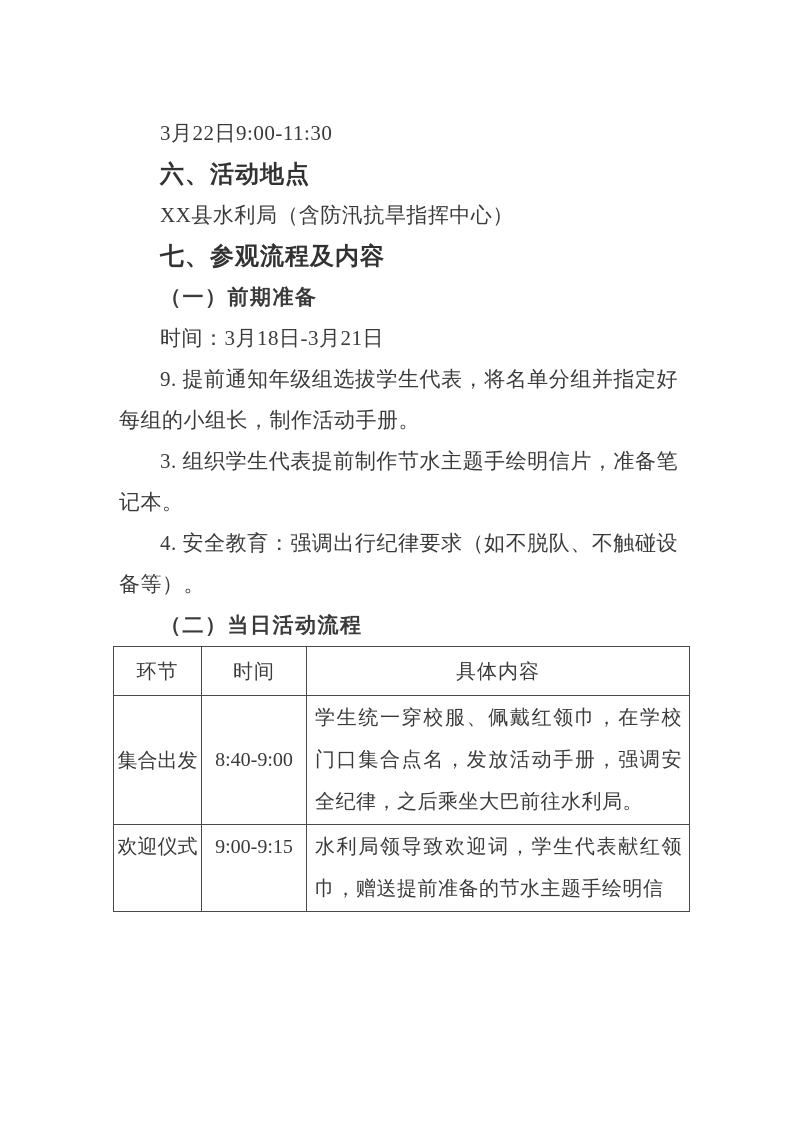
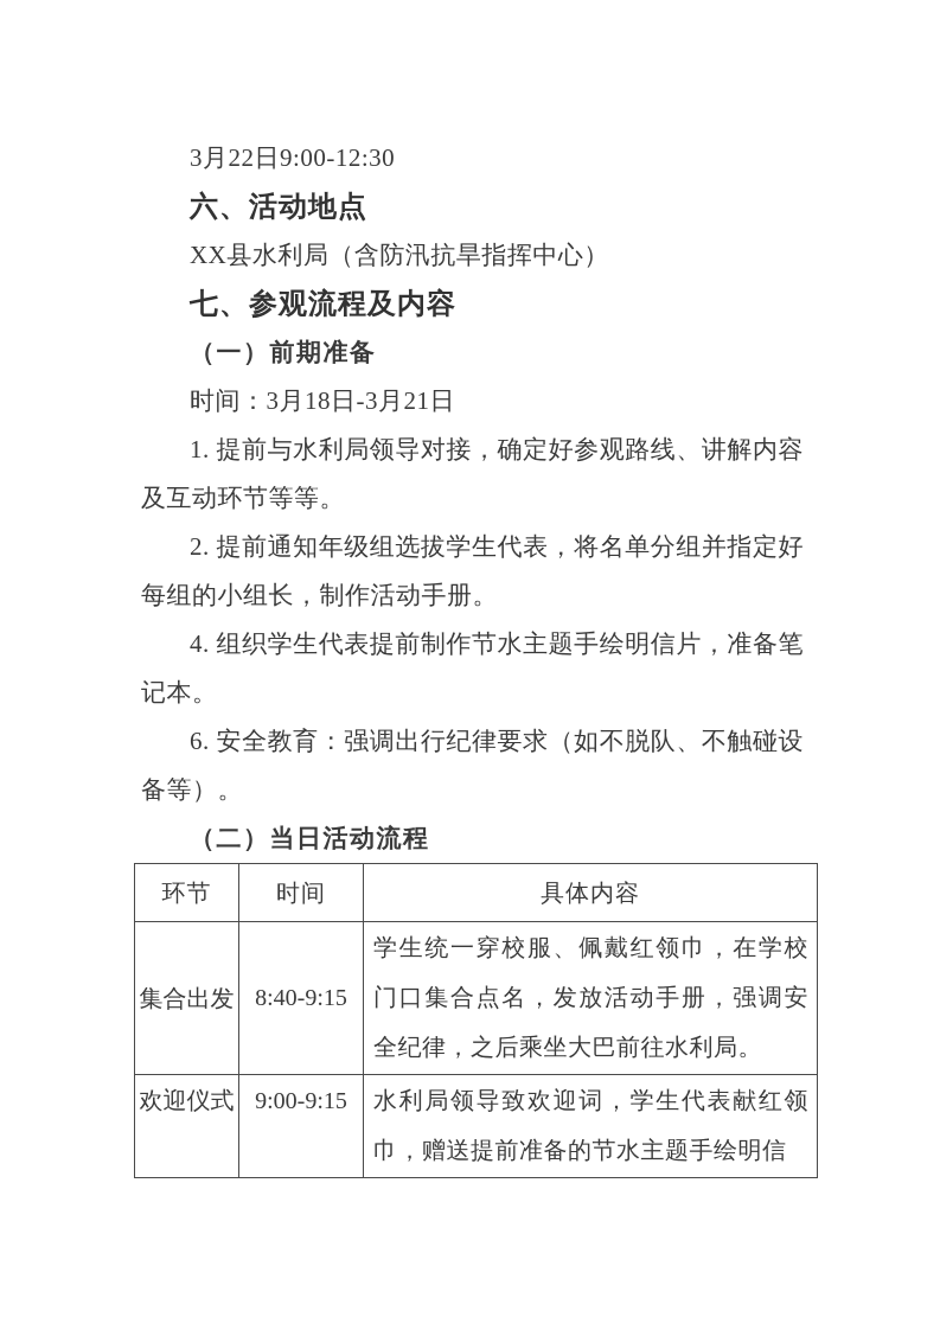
- 3月22日9:00-11:30
+ 3月22日9:00-12:30
  六、活动地点
  XX县水利局（含防汛抗旱指挥中心）
  七、参观流程及内容
  （一）前期准备
  时间：3月18日-3月21日
+ 1. 提前与水利局领导对接，确定好参观路线、讲解内容及互动环节等等。
- 9. 提前通知年级组选拔学生代表，将名单分组并指定好每组的小组长，制作活动手册。
+ 2. 提前通知年级组选拔学生代表，将名单分组并指定好每组的小组长，制作活动手册。
- 3. 组织学生代表提前制作节水主题手绘明信片，准备笔记本。
+ 4. 组织学生代表提前制作节水主题手绘明信片，准备笔记本。
- 4. 安全教育：强调出行纪律要求（如不脱队、不触碰设备等）。
+ 6. 安全教育：强调出行纪律要求（如不脱队、不触碰设备等）。
  （二）当日活动流程
  环节	时间	具体内容
- 集合出发	8:40-9:00	学生统一穿校服、佩戴红领巾，在学校门口集合点名，发放活动手册，强调安全纪律，之后乘坐大巴前往水利局。
+ 集合出发	8:40-9:15	学生统一穿校服、佩戴红领巾，在学校门口集合点名，发放活动手册，强调安全纪律，之后乘坐大巴前往水利局。
  欢迎仪式	9:00-9:15	水利局领导致欢迎词，学生代表献红领巾，赠送提前准备的节水主题手绘明信
